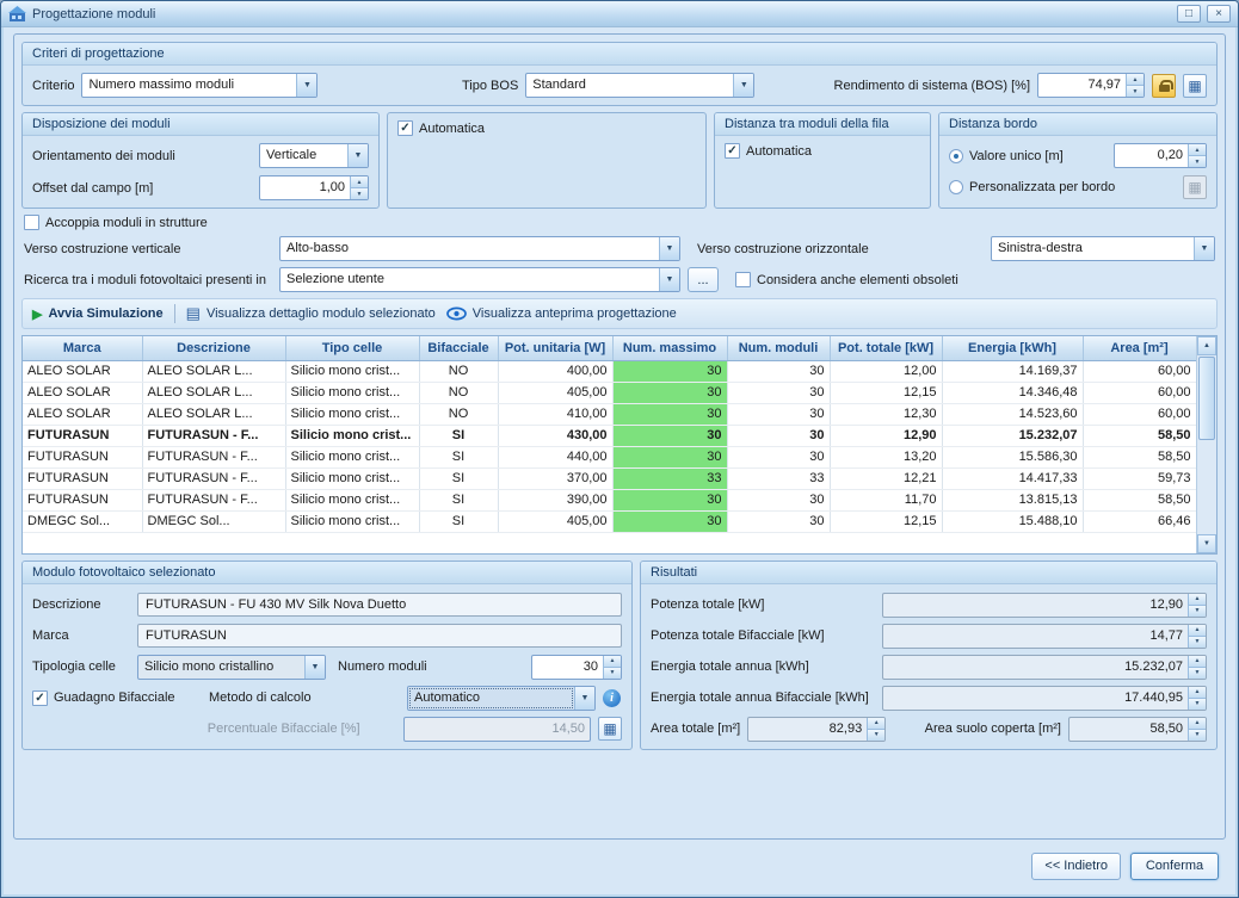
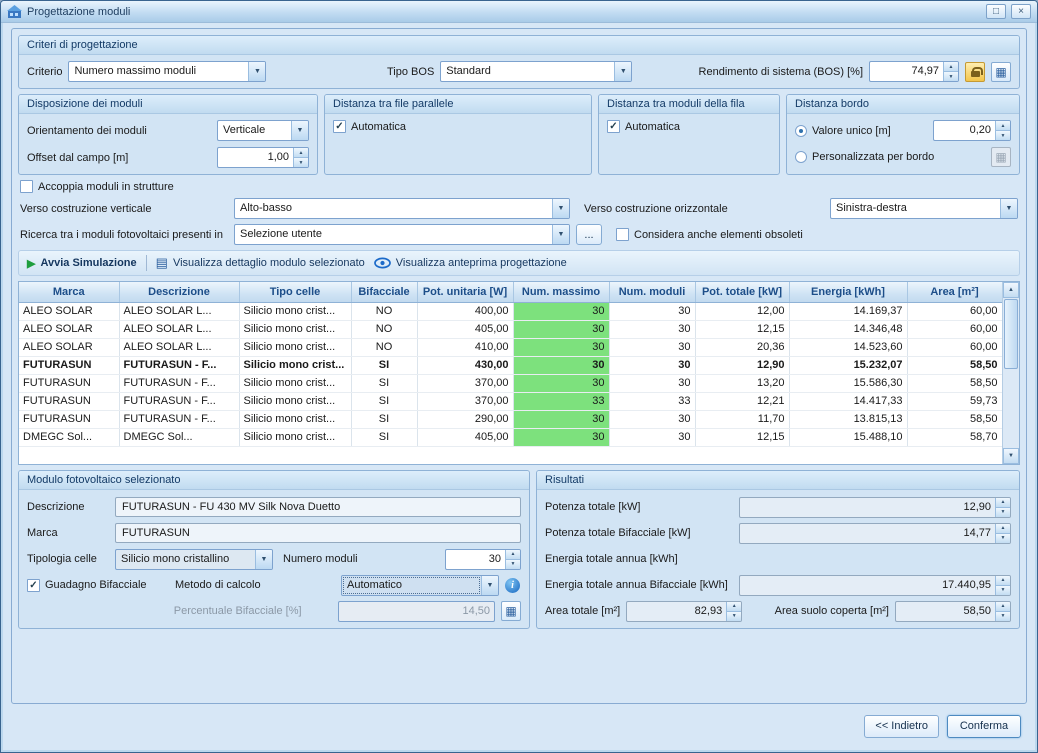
  Progettazione moduli
  □
  ×
  Criteri di progettazione
  Criterio
  Numero massimo moduli
  Tipo BOS
  Standard
  Rendimento di sistema (BOS) [%]
  74,97
  ▦
  Disposizione dei moduli
  Orientamento dei moduli
  Verticale
  Offset dal campo [m]
  1,00
+ Distanza tra file parallele
  ✓
  Automatica
  Distanza tra moduli della fila
  ✓
  Automatica
  Distanza bordo
  Valore unico [m]
  0,20
  Personalizzata per bordo
  ▦
  Accoppia moduli in strutture
  Verso costruzione verticale
  Alto-basso
  Verso costruzione orizzontale
  Sinistra-destra
  Ricerca tra i moduli fotovoltaici presenti in
  Selezione utente
  ...
  Considera anche elementi obsoleti
  ▶
  Avvia Simulazione
  ▤
  Visualizza dettaglio modulo selezionato
  Visualizza anteprima progettazione
  Marca	Descrizione	Tipo celle	Bifacciale	Pot. unitaria [W]	Num. massimo	Num. moduli	Pot. totale [kW]	Energia [kWh]	Area [m²]
  ALEO SOLAR	ALEO SOLAR L...	Silicio mono crist...	NO	400,00	30	30	12,00	14.169,37	60,00
  ALEO SOLAR	ALEO SOLAR L...	Silicio mono crist...	NO	405,00	30	30	12,15	14.346,48	60,00
- ALEO SOLAR	ALEO SOLAR L...	Silicio mono crist...	NO	410,00	30	30	12,30	14.523,60	60,00
+ ALEO SOLAR	ALEO SOLAR L...	Silicio mono crist...	NO	410,00	30	30	20,36	14.523,60	60,00
  FUTURASUN	FUTURASUN - F...	Silicio mono crist...	SI	430,00	30	30	12,90	15.232,07	58,50
- FUTURASUN	FUTURASUN - F...	Silicio mono crist...	SI	440,00	30	30	13,20	15.586,30	58,50
+ FUTURASUN	FUTURASUN - F...	Silicio mono crist...	SI	370,00	30	30	13,20	15.586,30	58,50
  FUTURASUN	FUTURASUN - F...	Silicio mono crist...	SI	370,00	33	33	12,21	14.417,33	59,73
- FUTURASUN	FUTURASUN - F...	Silicio mono crist...	SI	390,00	30	30	11,70	13.815,13	58,50
+ FUTURASUN	FUTURASUN - F...	Silicio mono crist...	SI	290,00	30	30	11,70	13.815,13	58,50
- DMEGC Sol...	DMEGC Sol...	Silicio mono crist...	SI	405,00	30	30	12,15	15.488,10	66,46
+ DMEGC Sol...	DMEGC Sol...	Silicio mono crist...	SI	405,00	30	30	12,15	15.488,10	58,70
  Modulo fotovoltaico selezionato
  Descrizione
  FUTURASUN - FU 430 MV Silk Nova Duetto
  Marca
  FUTURASUN
  Tipologia celle
  Silicio mono cristallino
  Numero moduli
  30
  ✓
  Guadagno Bifacciale
  Metodo di calcolo
  Automatico
  i
  Percentuale Bifacciale [%]
  14,50
  ▦
  Risultati
  Potenza totale [kW]
  12,90
  Potenza totale Bifacciale [kW]
  14,77
  Energia totale annua [kWh]
- 15.232,07
  Energia totale annua Bifacciale [kWh]
  17.440,95
  Area totale [m²]
  82,93
  Area suolo coperta [m²]
  58,50
  << Indietro
  Conferma
